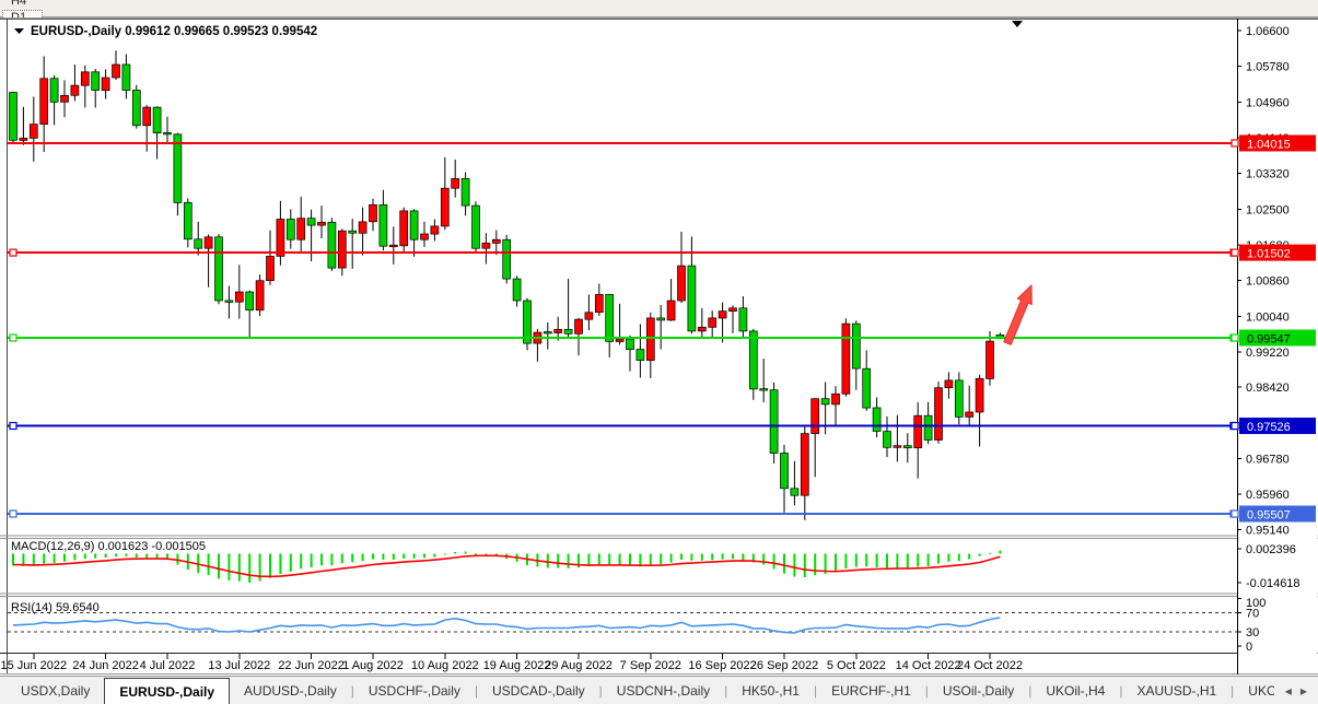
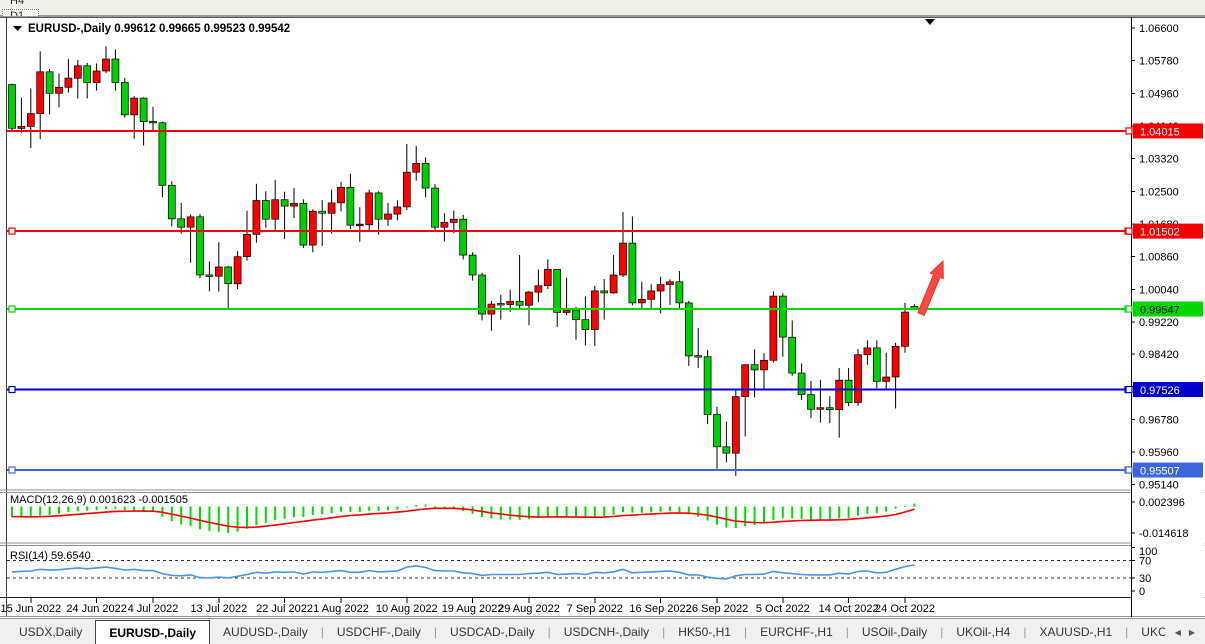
  H4
  1.06600
  1.05780
  1.04960
  1.03320
  1.02500
  1.00860
  1.00040
  0.99220
  0.98420
  0.96780
  0.95960
  0.95140
  0.002396
  -0.014618
  100
  70
  30
  0
  1.04015
  1.01502
  0.99547
  0.97526
  0.95507
  15 Jun 2022
  24 Jun 2022
  4 Jul 2022
  13 Jul 2022
- 22 Jun 2022
+ 22 Jul 2022
  1 Aug 2022
  10 Aug 2022
  19 Aug 2022
  29 Aug 2022
  7 Sep 2022
  16 Sep 2022
  26 Sep 2022
  5 Oct 2022
  14 Oct 2022
  24 Oct 2022
  EURUSD-,Daily 0.99612 0.99665 0.99523 0.99542
  MACD(12,26,9) 0.001623 -0.001505
  RSI(14) 59.6540
  USDX,Daily
  EURUSD-,Daily
  AUDUSD-,Daily
  |
  USDCHF-,Daily
  |
  USDCAD-,Daily
  |
  USDCNH-,Daily
  |
  HK50-,H1
  |
  EURCHF-,H1
  |
  USOil-,Daily
  |
  UKOil-,H4
  |
  XAUUSD-,H1
  |
  ◀
  ▶
